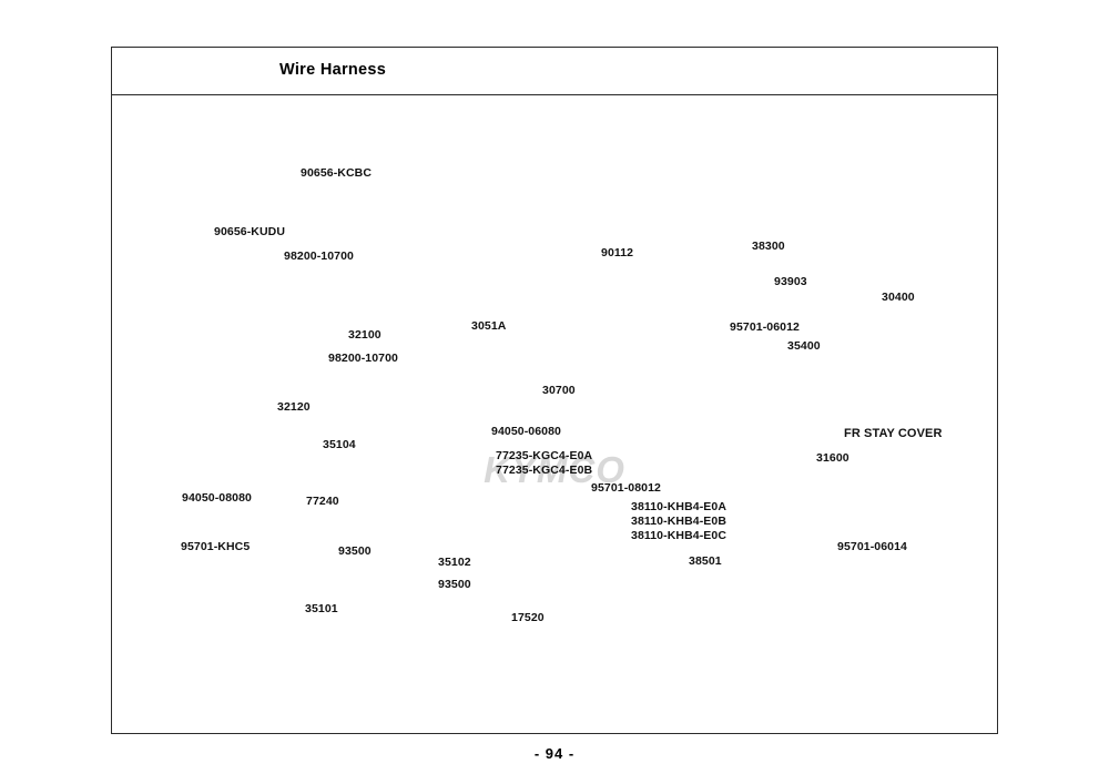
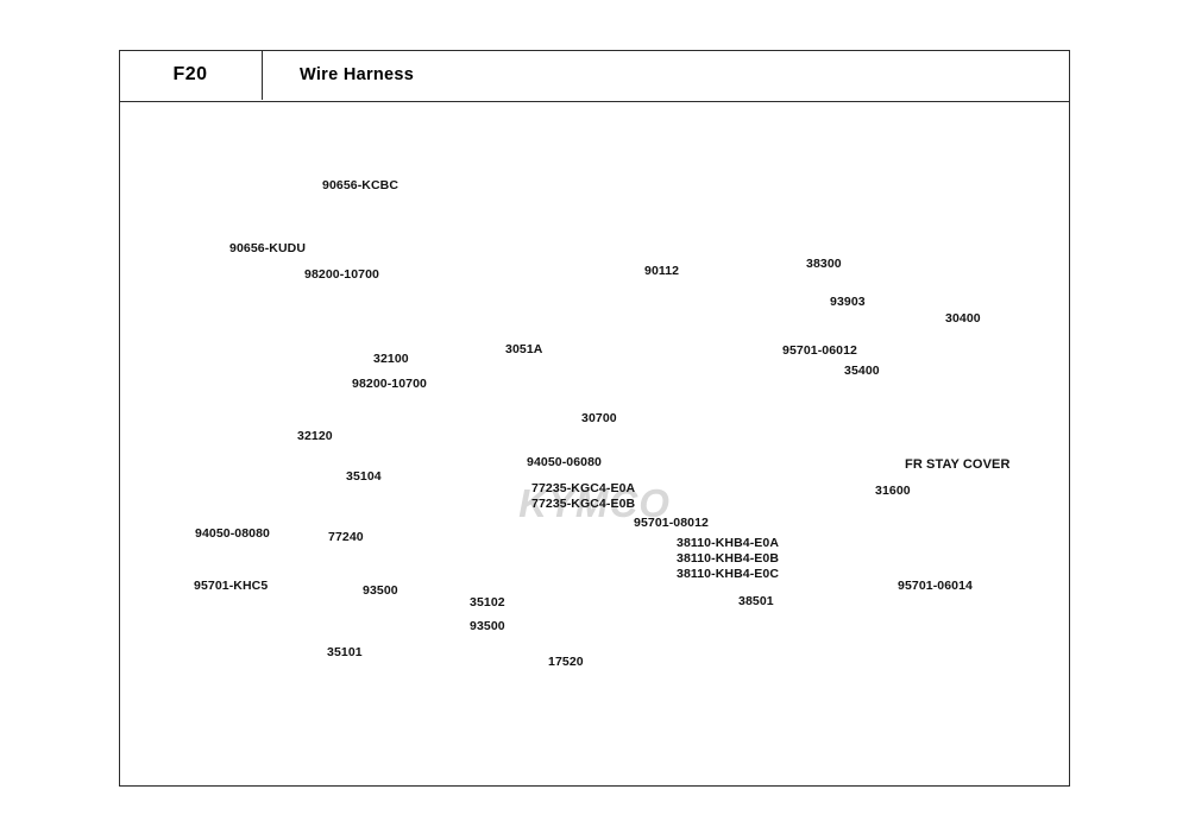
+ F20
  Wire Harness
  KYMCO
  90656-KCBC
  90656-KUDU
  98200-10700
  32100
  98200-10700
  32120
  35104
  94050-08080
  77240
  95701-KHC5
  93500
  35101
  35102
  93500
  17520
  94050-06080
  77235-KGC4-E0A
  77235-KGC4-E0B
  3051A
  30700
  90112
  95701-08012
  38110-KHB4-E0A
  38110-KHB4-E0B
  38110-KHB4-E0C
  38501
  38300
  93903
  30400
  95701-06012
  35400
  FR STAY COVER
  31600
  95701-06014
- - 94 -
